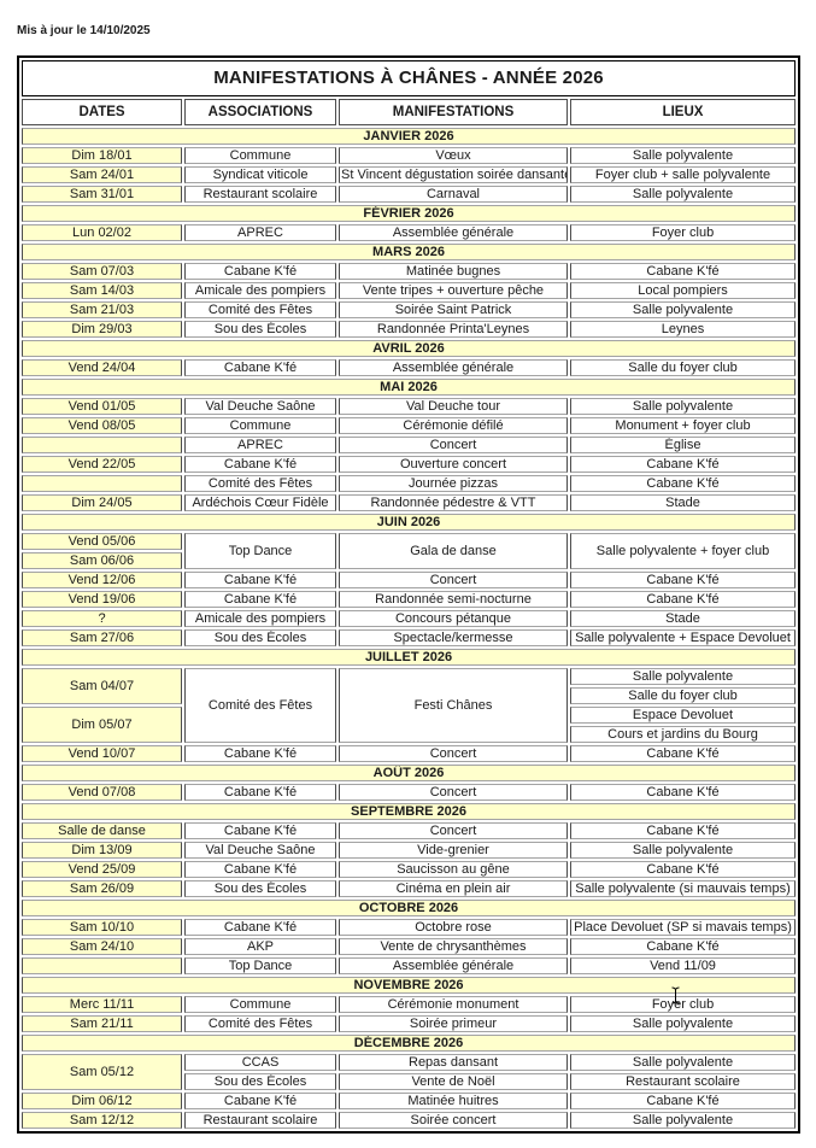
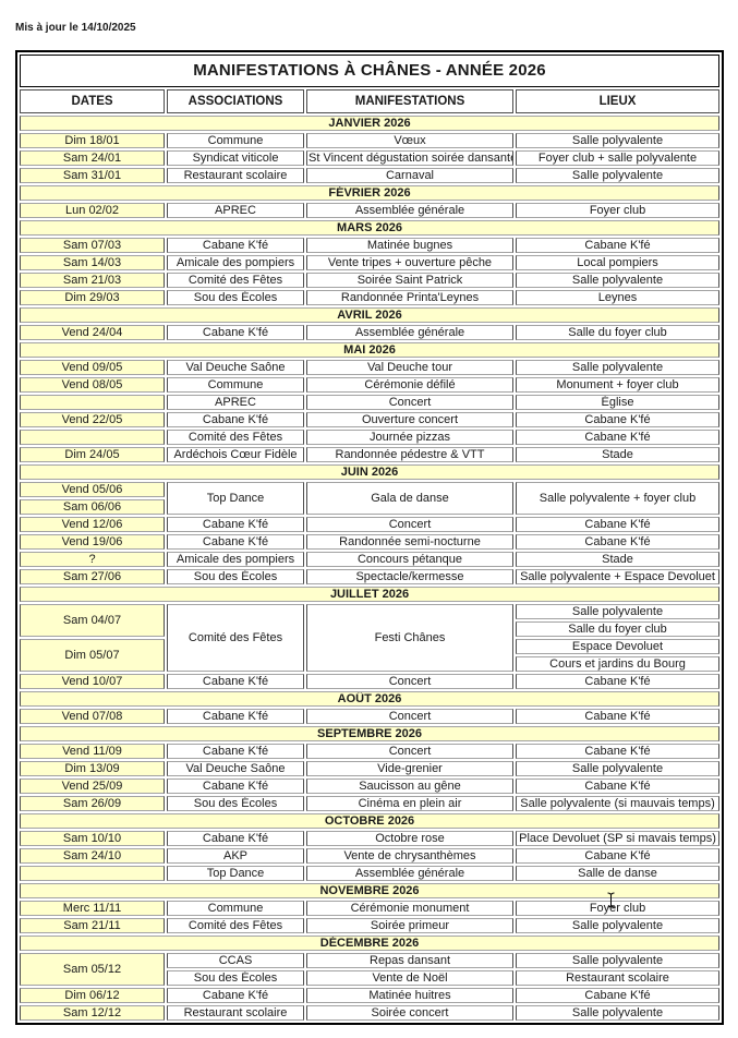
  Mis à jour le 14/10/2025
  MANIFESTATIONS À CHÂNES - ANNÉE 2026
  DATES	ASSOCIATIONS	MANIFESTATIONS	LIEUX
  JANVIER 2026
  Dim 18/01	Commune	Vœux	Salle polyvalente
  Sam 24/01	Syndicat viticole	St Vincent dégustation soirée dansant	Foyer club + salle polyvalente
  Sam 31/01	Restaurant scolaire	Carnaval	Salle polyvalente
  FÉVRIER 2026
  Lun 02/02	APREC	Assemblée générale	Foyer club
  MARS 2026
  Sam 07/03	Cabane K'fé	Matinée bugnes	Cabane K'fé
  Sam 14/03	Amicale des pompiers	Vente tripes + ouverture pêche	Local pompiers
  Sam 21/03	Comité des Fêtes	Soirée Saint Patrick	Salle polyvalente
  Dim 29/03	Sou des Écoles	Randonnée Printa'Leynes	Leynes
  AVRIL 2026
  Vend 24/04	Cabane K'fé	Assemblée générale	Salle du foyer club
  MAI 2026
- Vend 01/05	Val Deuche Saône	Val Deuche tour	Salle polyvalente
+ Vend 09/05	Val Deuche Saône	Val Deuche tour	Salle polyvalente
  Vend 08/05	Commune	Cérémonie défilé	Monument + foyer club
  	APREC	Concert	Église
  Vend 22/05	Cabane K'fé	Ouverture concert	Cabane K'fé
  	Comité des Fêtes	Journée pizzas	Cabane K'fé
  Dim 24/05	Ardéchois Cœur Fidèle	Randonnée pédestre & VTT	Stade
  JUIN 2026
  Vend 05/06	Top Dance	Gala de danse	Salle polyvalente + foyer club
  Sam 06/06
  Vend 12/06	Cabane K'fé	Concert	Cabane K'fé
  Vend 19/06	Cabane K'fé	Randonnée semi-nocturne	Cabane K'fé
  ?	Amicale des pompiers	Concours pétanque	Stade
  Sam 27/06	Sou des Écoles	Spectacle/kermesse	Salle polyvalente + Espace Devoluet
  JUILLET 2026
  Sam 04/07	Comité des Fêtes	Festi Chânes	Salle polyvalente
  Salle du foyer club
  Dim 05/07	Espace Devoluet
  Cours et jardins du Bourg
  Vend 10/07	Cabane K'fé	Concert	Cabane K'fé
  AOÛT 2026
  Vend 07/08	Cabane K'fé	Concert	Cabane K'fé
  SEPTEMBRE 2026
- Salle de danse	Cabane K'fé	Concert	Cabane K'fé
+ Vend 11/09	Cabane K'fé	Concert	Cabane K'fé
  Dim 13/09	Val Deuche Saône	Vide-grenier	Salle polyvalente
  Vend 25/09	Cabane K'fé	Saucisson au gêne	Cabane K'fé
  Sam 26/09	Sou des Écoles	Cinéma en plein air	Salle polyvalente (si mauvais temps)
  OCTOBRE 2026
  Sam 10/10	Cabane K'fé	Octobre rose	Place Devoluet (SP si mavais temps)
  Sam 24/10	AKP	Vente de chrysanthèmes	Cabane K'fé
- 	Top Dance	Assemblée générale	Vend 11/09
+ 	Top Dance	Assemblée générale	Salle de danse
  NOVEMBRE 2026
  Merc 11/11	Commune	Cérémonie monument	Foyer club
  Sam 21/11	Comité des Fêtes	Soirée primeur	Salle polyvalente
  DÉCEMBRE 2026
  Sam 05/12	CCAS	Repas dansant	Salle polyvalente
  Sou des Écoles	Vente de Noël	Restaurant scolaire
  Dim 06/12	Cabane K'fé	Matinée huitres	Cabane K'fé
  Sam 12/12	Restaurant scolaire	Soirée concert	Salle polyvalente
